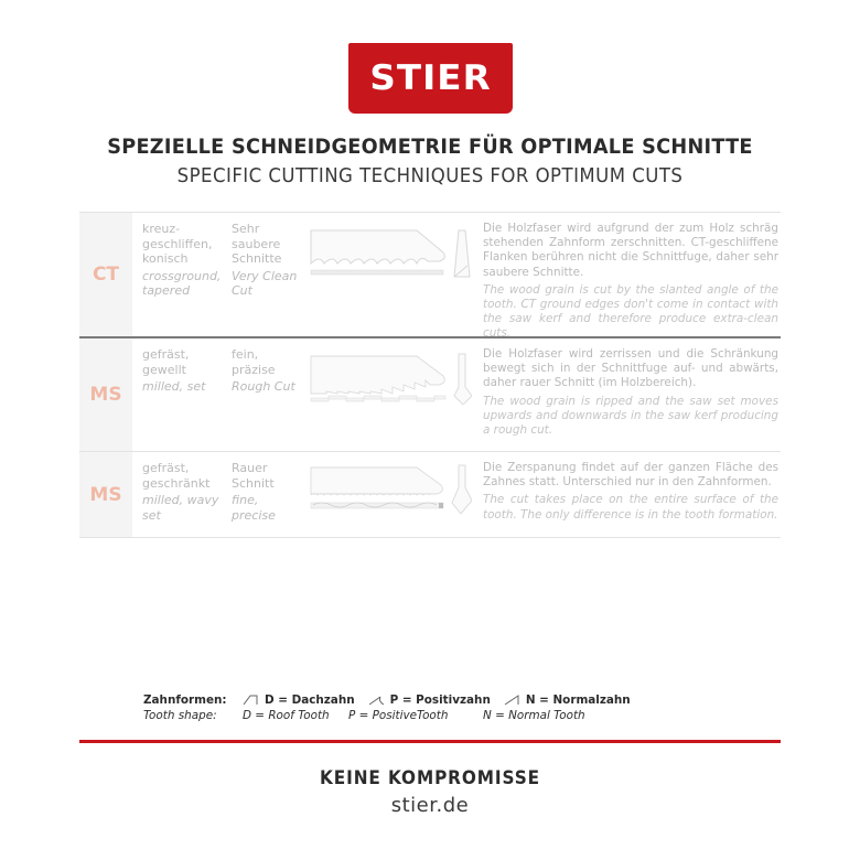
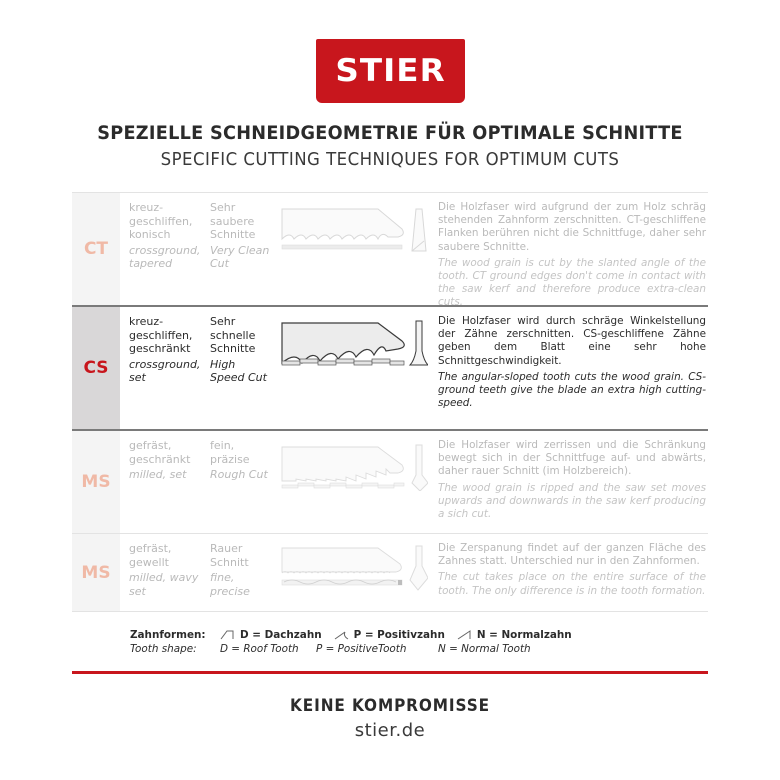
  STIER
  SPEZIELLE SCHNEIDGEOMETRIE FÜR OPTIMALE SCHNITTE
  SPECIFIC CUTTING TECHNIQUES FOR OPTIMUM CUTS
  CT
  kreuz-geschliffen, konisch
  crossground, tapered
  Sehr saubere Schnitte
  Very Clean Cut
  Die Holzfaser wird aufgrund der zum Holz schräg stehenden Zahnform zerschnitten. CT-geschliffene Flanken berühren nicht die Schnittfuge, daher sehr saubere Schnitte.
  The wood grain is cut by the slanted angle of the tooth. CT ground edges don't come in contact with the saw kerf and therefore produce extra-clean cuts.
+ CS
+ kreuz-geschliffen, geschränkt
+ crossground, set
+ Sehr schnelle Schnitte
+ High Speed Cut
+ Die Holzfaser wird durch schräge Winkelstellung der Zähne zerschnitten. CS-geschliffene Zähne geben dem Blatt eine sehr hohe Schnittgeschwindigkeit.
+ The angular-sloped tooth cuts the wood grain. CS-ground teeth give the blade an extra high cutting-speed.
  MS
- gefräst, gewellt
+ gefräst, geschränkt
  milled, set
  fein, präzise
  Rough Cut
  Die Holzfaser wird zerrissen und die Schränkung bewegt sich in der Schnittfuge auf- und abwärts, daher rauer Schnitt (im Holzbereich).
- The wood grain is ripped and the saw set moves upwards and downwards in the saw kerf producing a rough cut.
+ The wood grain is ripped and the saw set moves upwards and downwards in the saw kerf producing a sich cut.
  MS
- gefräst, geschränkt
+ gefräst, gewellt
  milled, wavy set
  Rauer Schnitt
  fine, precise
  Die Zerspanung findet auf der ganzen Fläche des Zahnes statt. Unterschied nur in den Zahnformen.
  The cut takes place on the entire surface of the tooth. The only difference is in the tooth formation.
  Zahnformen:
  D = Dachzahn
  P = Positivzahn
  N = Normalzahn
  Tooth shape:
  D = Roof Tooth
  P = PositiveTooth
  N = Normal Tooth
  KEINE KOMPROMISSE
  stier.de
